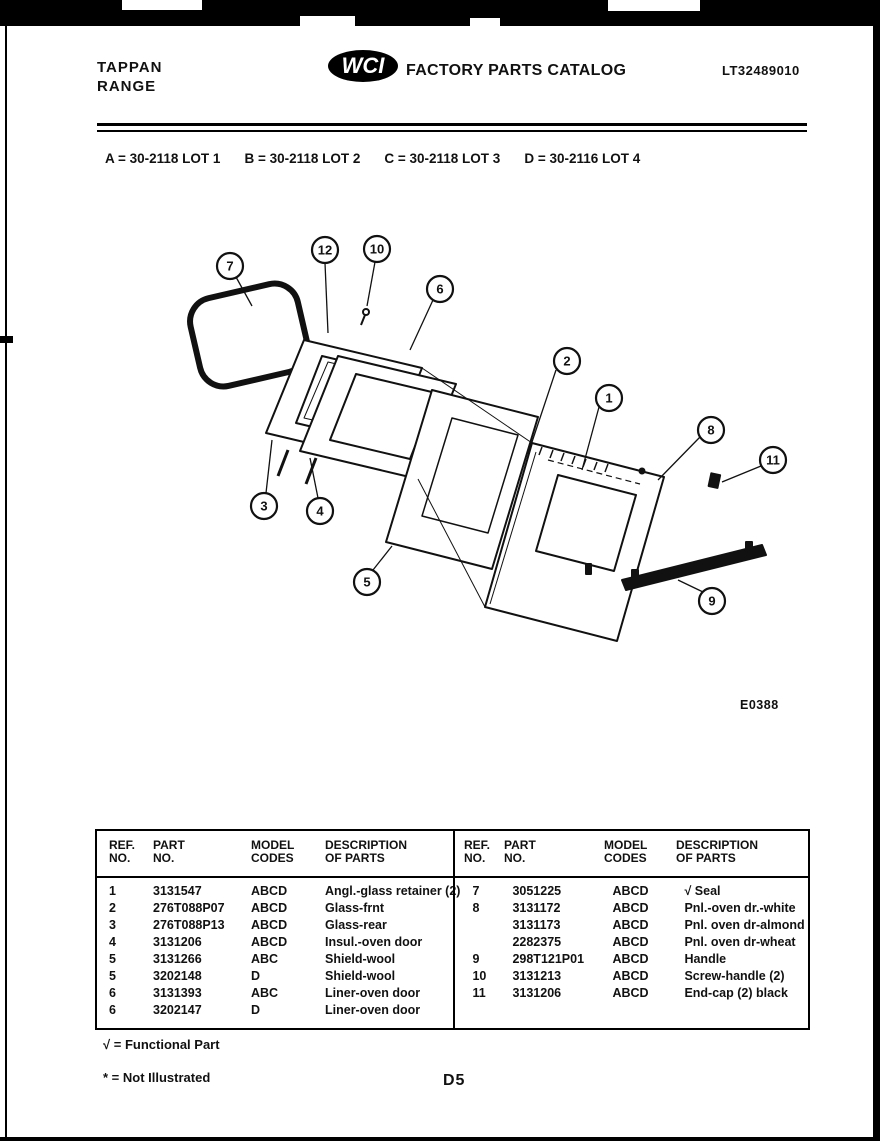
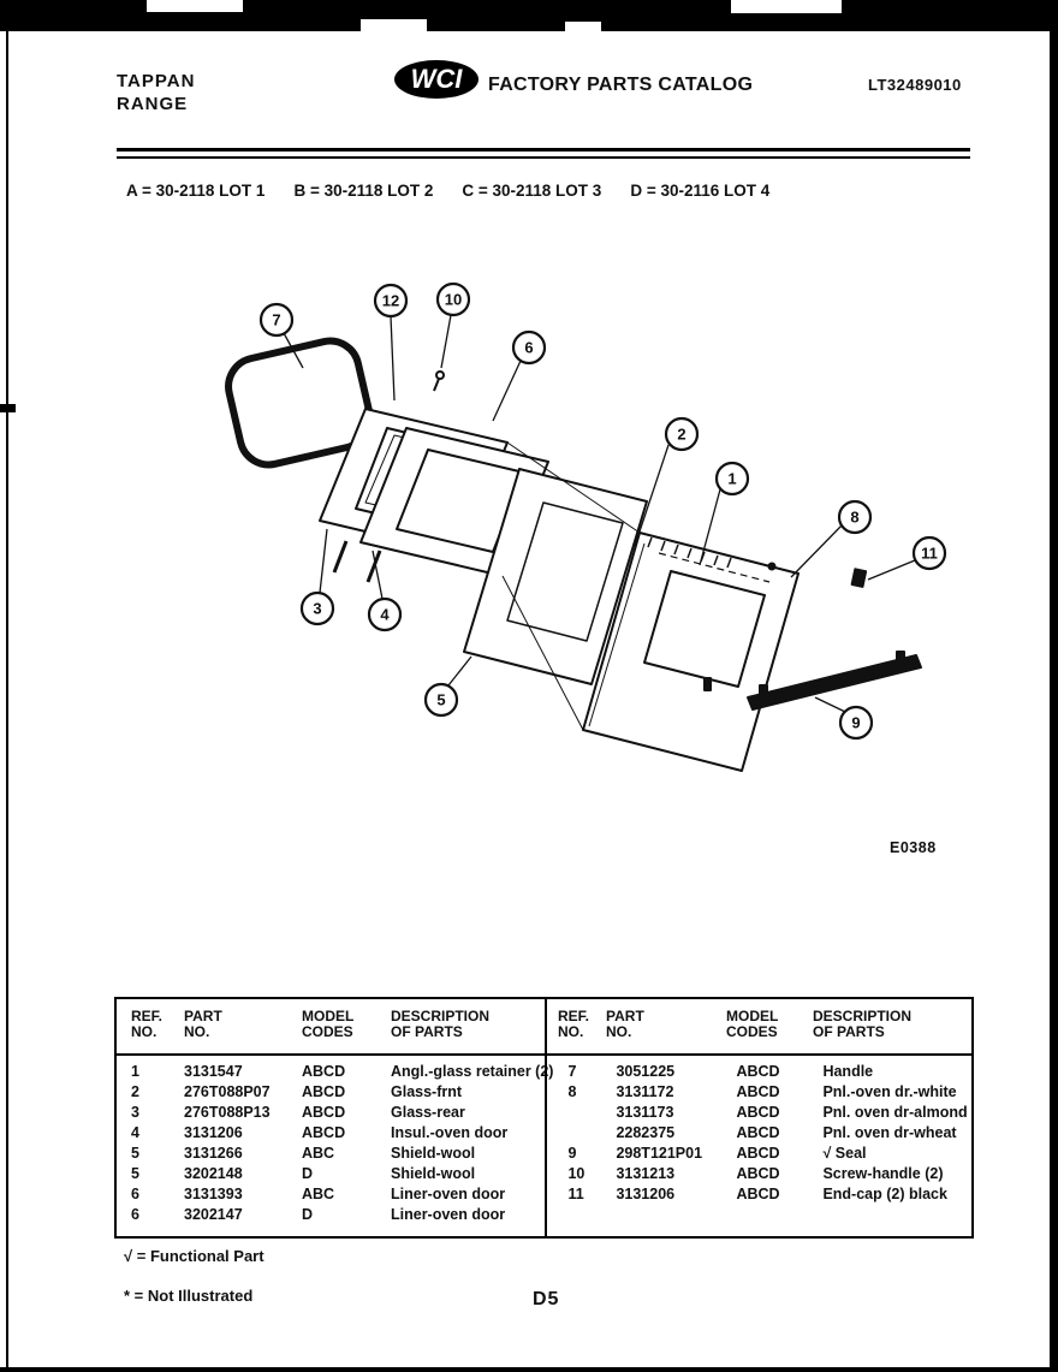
  TAPPAN
  RANGE
  WCI
  FACTORY PARTS CATALOG
  LT32489010
  A = 30-2118 LOT 1
  B = 30-2118 LOT 2
  C = 30-2118 LOT 3
  D = 30-2116 LOT 4
  7
  12
  10
  6
  2
  1
  8
  11
  3
  4
  5
  9
  E0388
  REF.
  NO.
  PART
  NO.
  MODEL
  CODES
  DESCRIPTION
  OF PARTS
  REF.
  NO.
  PART
  NO.
  MODEL
  CODES
  DESCRIPTION
  OF PARTS
  1
  3131547
  ABCD
  Angl.-glass retainer ()
  2
  276T088P07
  ABCD
  Glass-frnt
  3
  276T088P13
  ABCD
  Glass-rear
  4
  3131206
  ABCD
  Insul.-oven door
  5
  3131266
  ABC
  Shield-wool
  5
  3202148
  D
  Shield-wool
  6
  3131393
  ABC
  Liner-oven door
  6
  3202147
  D
  Liner-oven door
  7
  3051225
  ABCD
- √ Seal
+ Handle
  8
  3131172
  ABCD
  Pnl.-oven dr.-white
  3131173
  ABCD
  Pnl. oven dr-almond
  2282375
  ABCD
  Pnl. oven dr-wheat
  9
  298T121P01
  ABCD
- Handle
+ √ Seal
  10
  3131213
  ABCD
  Screw-handle (2)
  11
  3131206
  ABCD
  End-cap (2) black
  √ = Functional Part
  * = Not Illustrated
  D5
